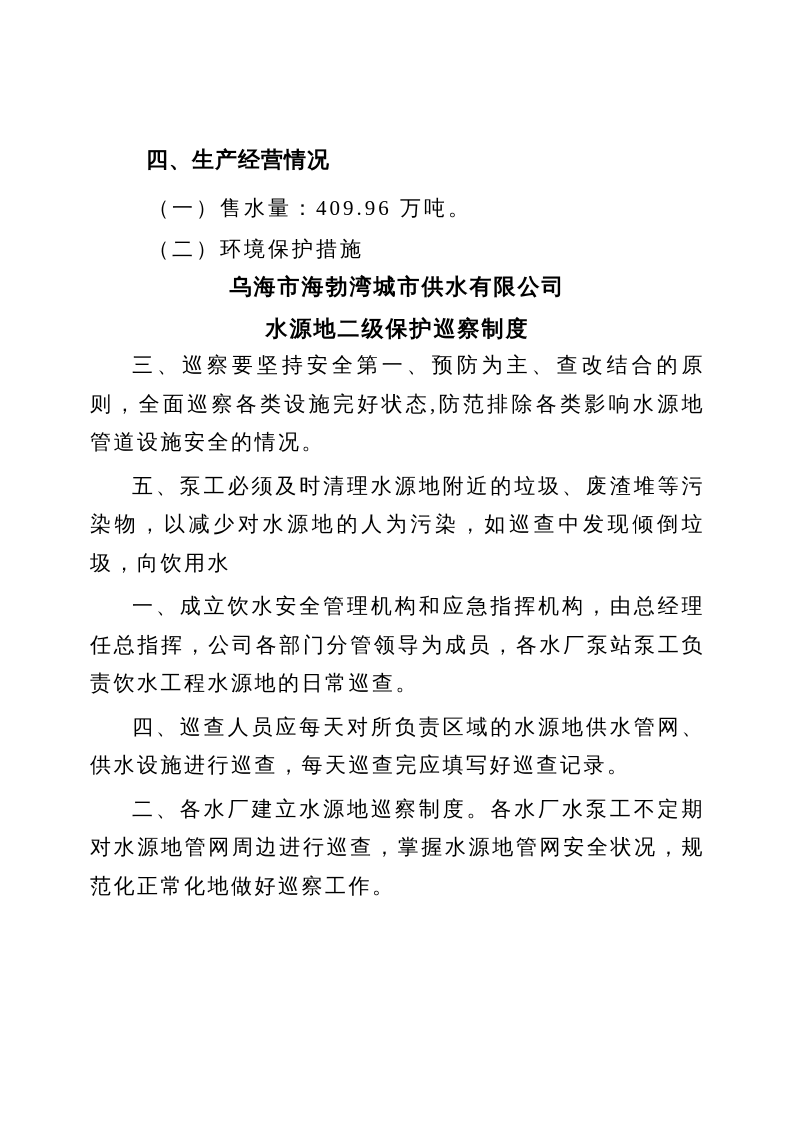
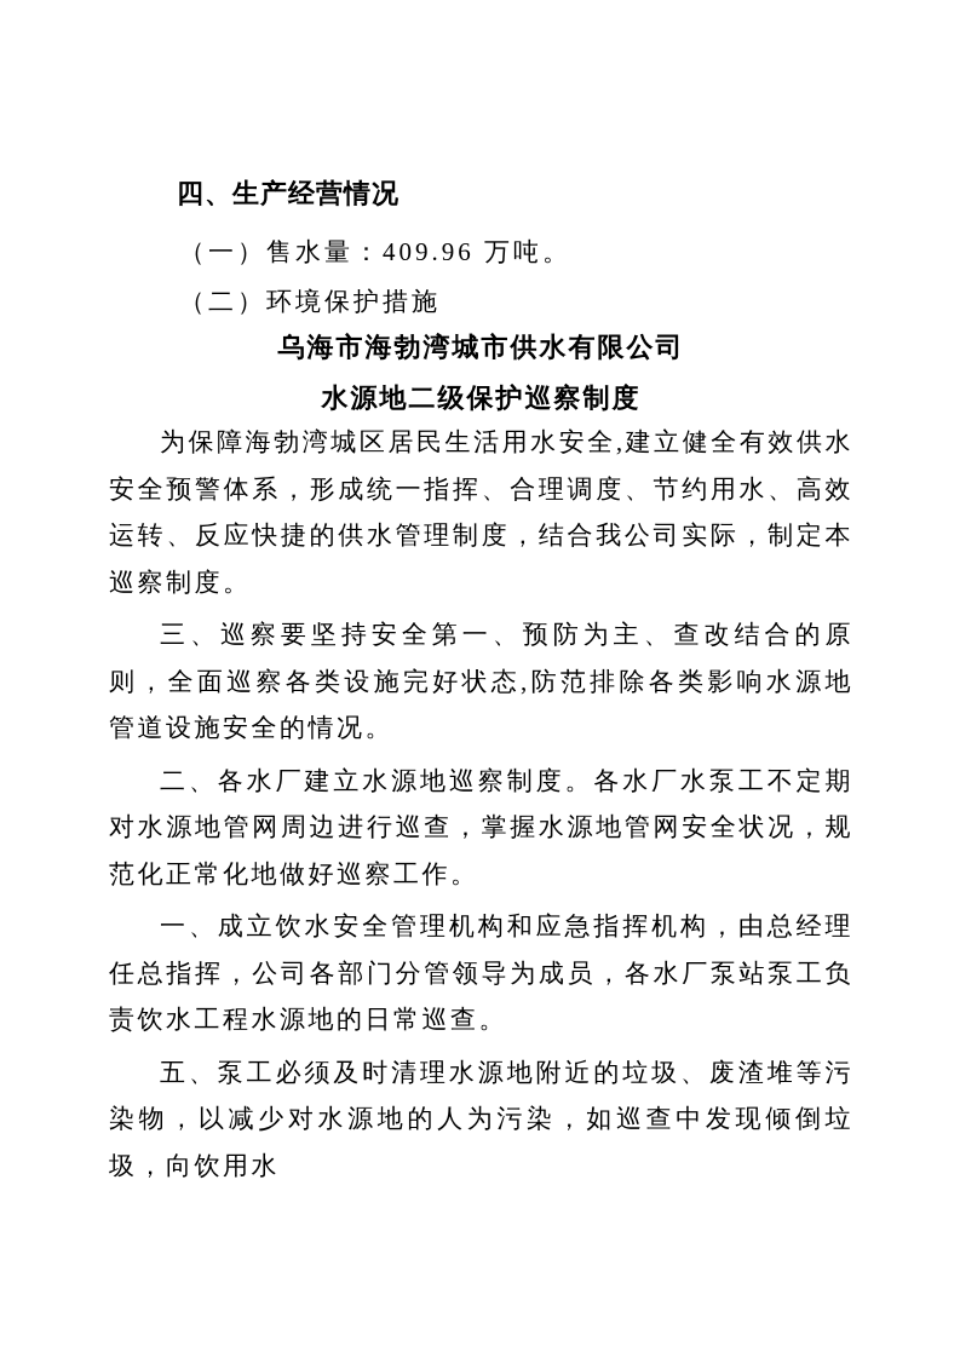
  四、生产经营情况
  （一）售水量：409.96 万吨。
  （二）环境保护措施
  乌海市海勃湾城市供水有限公司
  水源地二级保护巡察制度
+ 为保障海勃湾城区居民生活用水安全,建立健全有效供水安全预警体系，形成统一指挥、合理调度、节约用水、高效运转、反应快捷的供水管理制度，结合我公司实际，制定本巡察制度。
  三、巡察要坚持安全第一、预防为主、查改结合的原则，全面巡察各类设施完好状态,防范排除各类影响水源地管道设施安全的情况。
- 五、泵工必须及时清理水源地附近的垃圾、废渣堆等污染物，以减少对水源地的人为污染，如巡查中发现倾倒垃圾，向饮用水
+ 二、各水厂建立水源地巡察制度。各水厂水泵工不定期对水源地管网周边进行巡查，掌握水源地管网安全状况，规范化正常化地做好巡察工作。
  一、成立饮水安全管理机构和应急指挥机构，由总经理任总指挥，公司各部门分管领导为成员，各水厂泵站泵工负责饮水工程水源地的日常巡查。
- 四、巡查人员应每天对所负责区域的水源地供水管网、供水设施进行巡查，每天巡查完应填写好巡查记录。
- 二、各水厂建立水源地巡察制度。各水厂水泵工不定期对水源地管网周边进行巡查，掌握水源地管网安全状况，规范化正常化地做好巡察工作。
+ 五、泵工必须及时清理水源地附近的垃圾、废渣堆等污染物，以减少对水源地的人为污染，如巡查中发现倾倒垃圾，向饮用水
